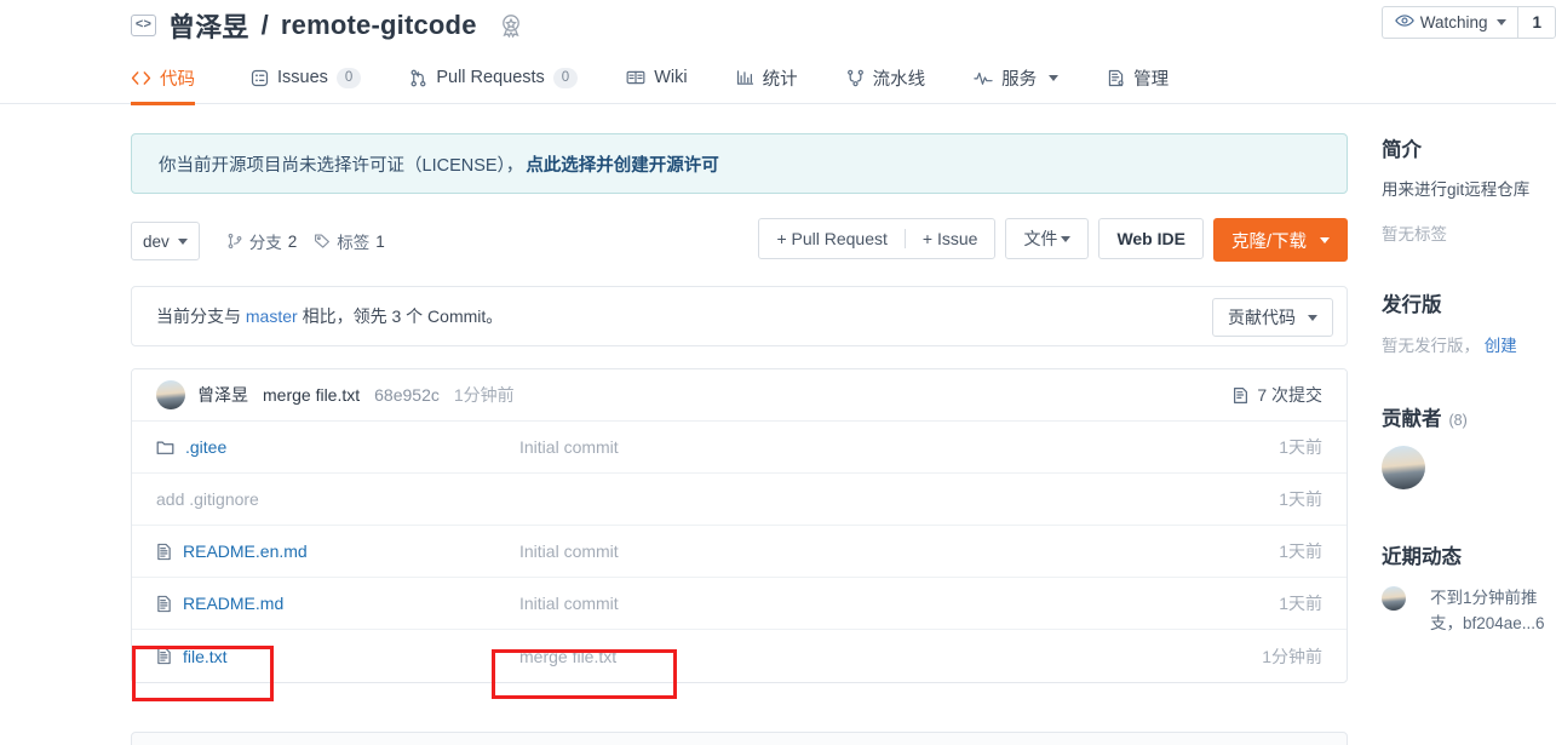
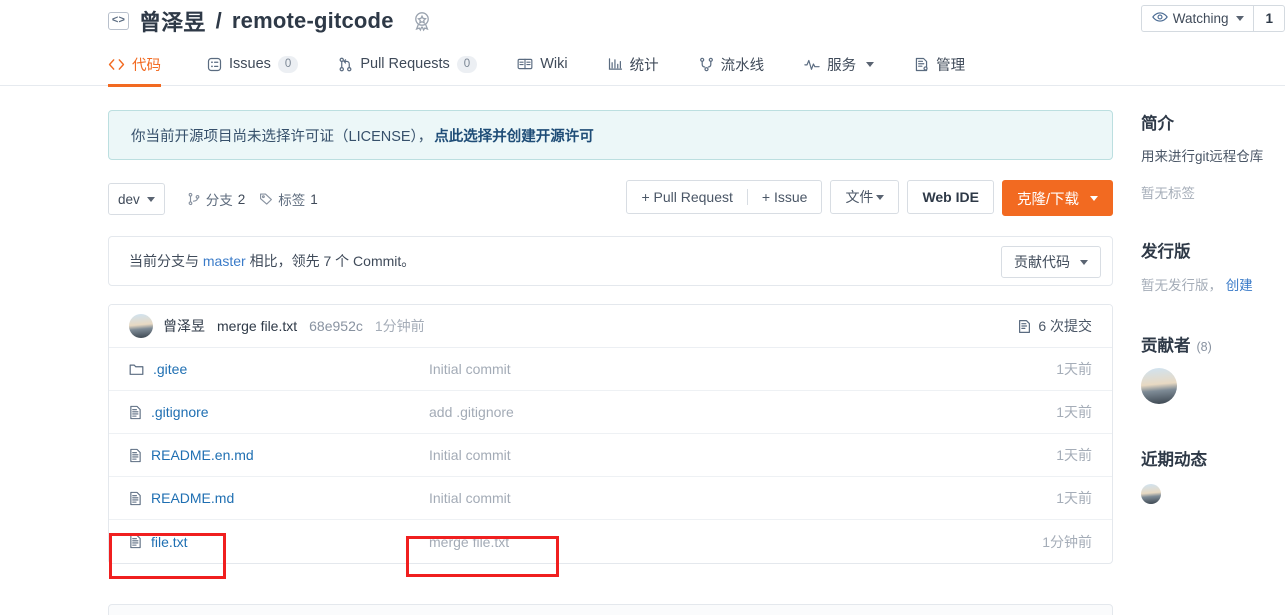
  <>
  曾泽昱
  /
  remote-gitcode
  Watching
  1
  代码
  Issues
  0
  Pull Requests
  0
  Wiki
  统计
  流水线
  服务
  管理
  你当前开源项目尚未选择许可证（LICENSE），
  点此选择并创建开源许可
  dev
  分支
  2
  标签
  1
  + Pull Request
  + Issue
  文件
  Web IDE
  克隆/下载
  当前分支与
  master
  相比，领先
- 3
+ 7
  个 Commit。
  贡献代码
  曾泽昱
  merge file.txt
  68e952c
  1分钟前
- 7 次提交
+ 6 次提交
  .gitee
  Initial commit
  1天前
+ .gitignore
  add .gitignore
  1天前
  README.en.md
  Initial commit
  1天前
  README.md
  Initial commit
  1天前
  file.txt
  merge file.txt
  1分钟前
  简介
  用来进行git远程仓库
  暂无标签
  发行版
  暂无发行版， 创建
  贡献者
  (8)
  近期动态
- 不到1分钟前推
- 支，bf204ae...6
